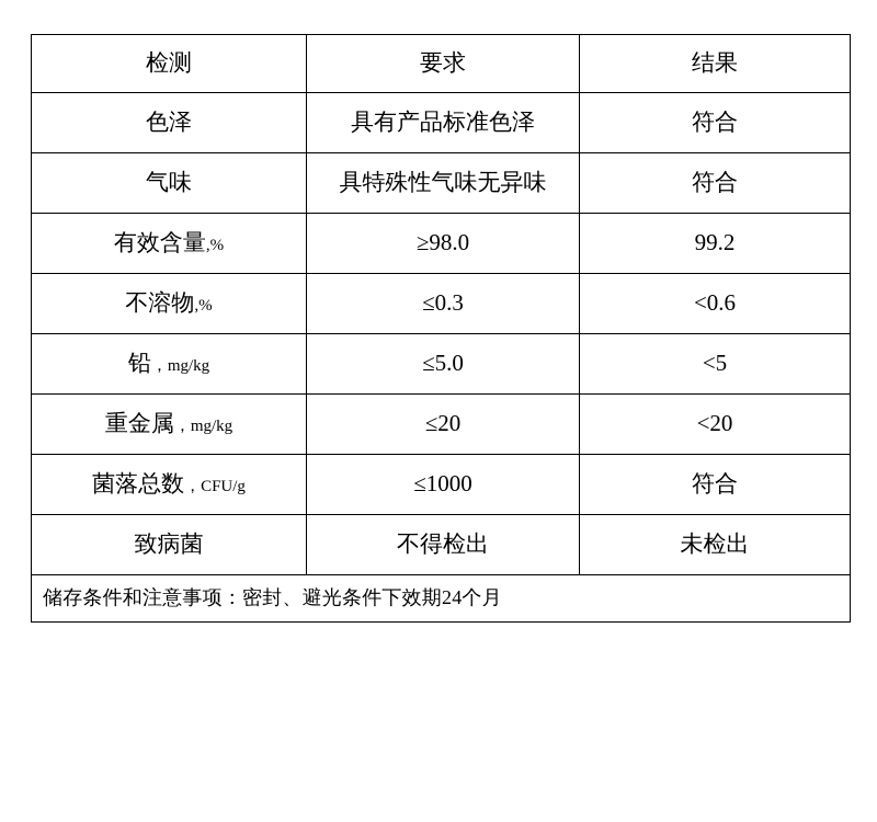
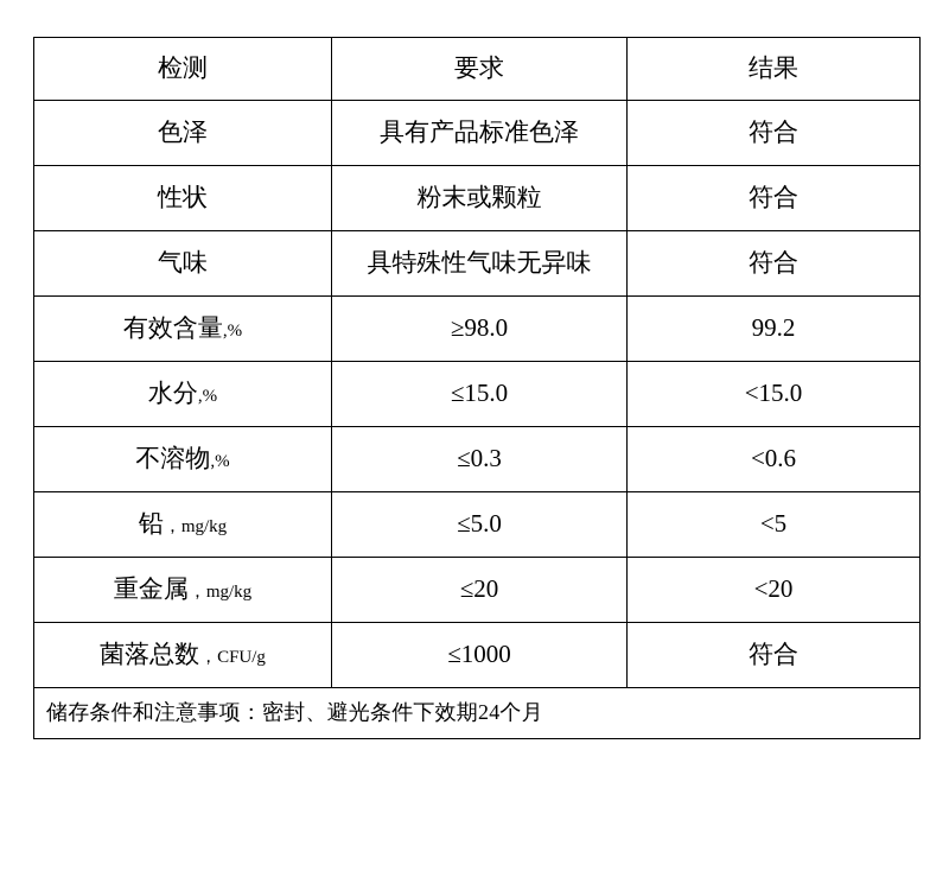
  检测	要求	结果
  色泽	具有产品标准色泽	符合
+ 性状	粉末或颗粒	符合
  气味	具特殊性气味无异味	符合
  有效含量,%	≥98.0	99.2
+ 水分,%	≤15.0	<15.0
  不溶物,%	≤0.3	<0.6
  铅，mg/kg	≤5.0	<5
  重金属，mg/kg	≤20	<20
  菌落总数，CFU/g	≤1000	符合
- 致病菌	不得检出	未检出
  储存条件和注意事项：密封、避光条件下效期24个月
